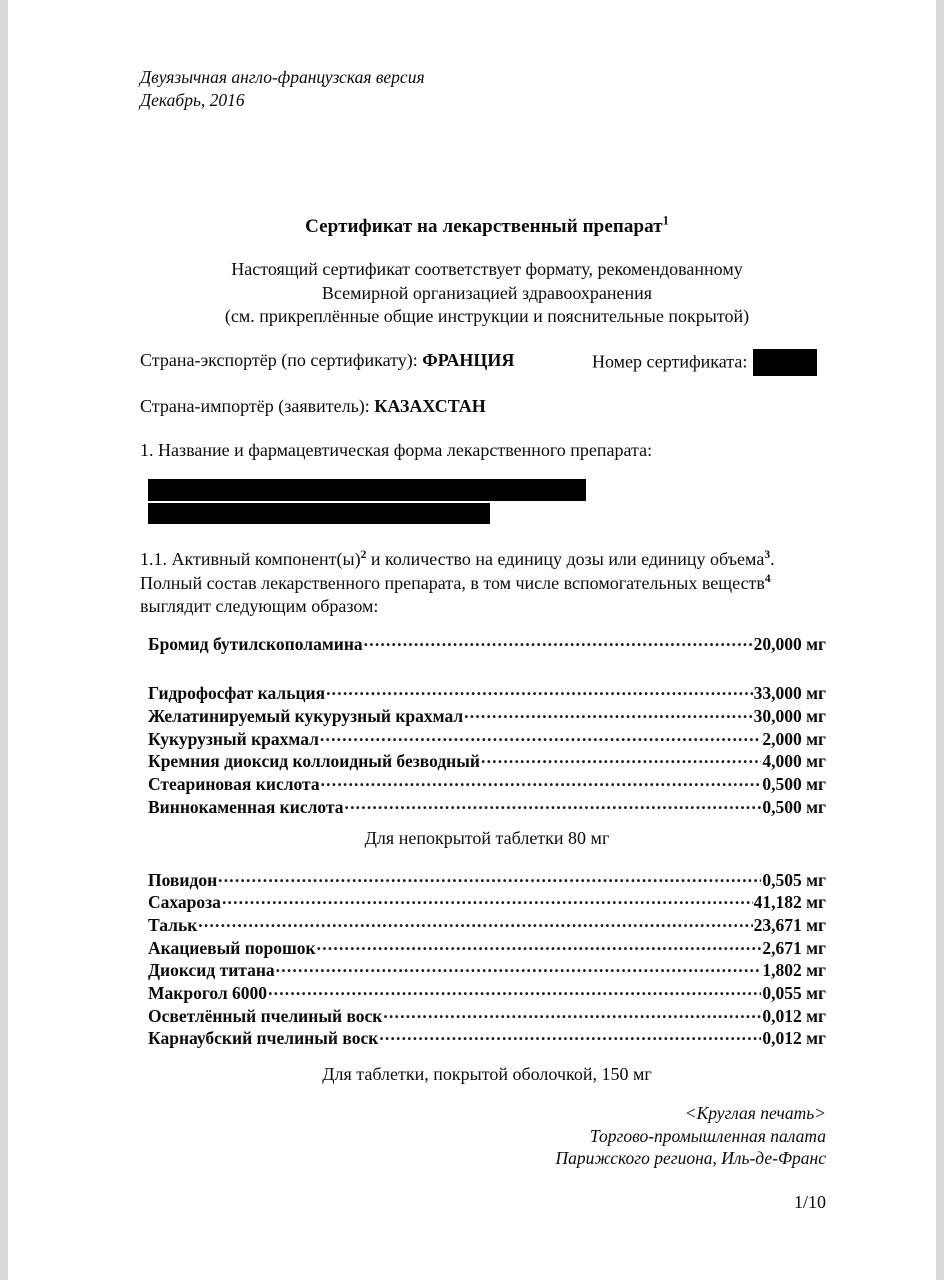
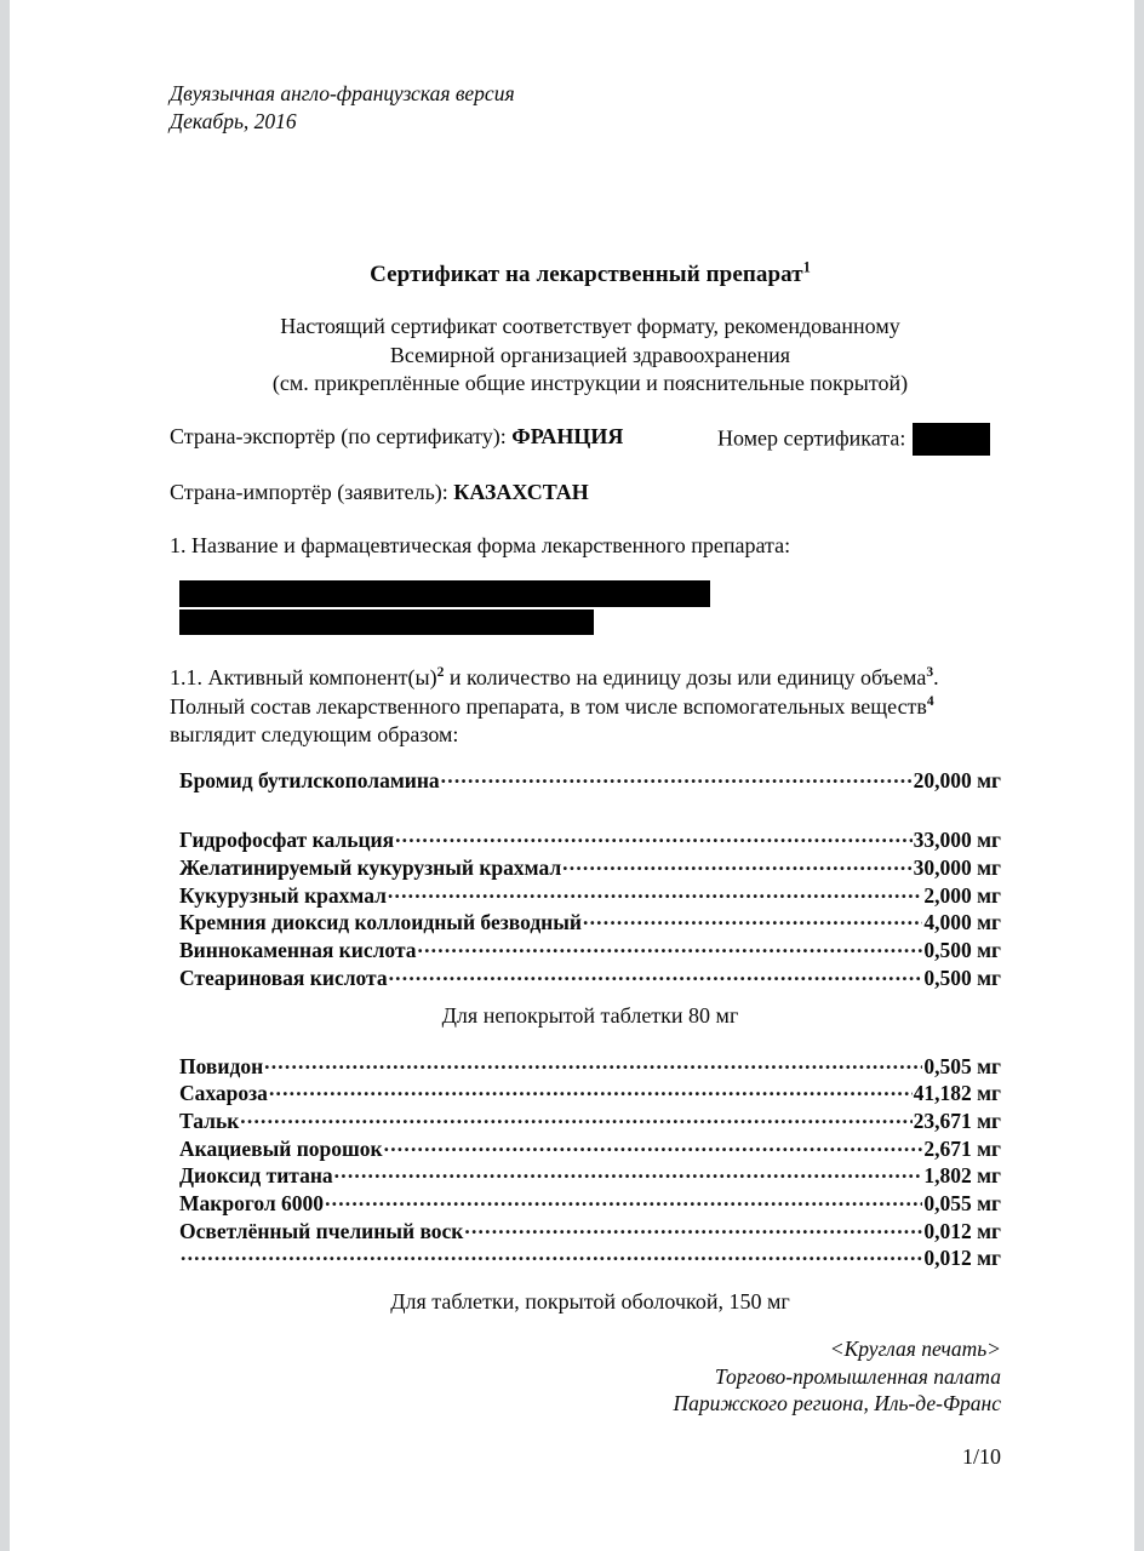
  Двуязычная англо-французская версия
  Декабрь, 2016
  Сертификат на лекарственный препарат1
  Настоящий сертификат соответствует формату, рекомендованному
  Всемирной организацией здравоохранения
  (см. прикреплённые общие инструкции и пояснительные покрытой)
  Страна-экспортёр (по сертификату): ФРАНЦИЯ
  Номер сертификата:
  Страна-импортёр (заявитель): КАЗАХСТАН
  1. Название и фармацевтическая форма лекарственного препарата:
  1.1. Активный компонент(ы)2 и количество на единицу дозы или единицу объема3. Полный состав лекарственного препарата, в том числе вспомогательных веществ4 выглядит следующим образом:
  Бромид бутилскополамина
  20,000 мг
  Гидрофосфат кальция
  33,000 мг
  Желатинируемый кукурузный крахмал
  30,000 мг
  Кукурузный крахмал
  2,000 мг
  Кремния диоксид коллоидный безводный
  4,000 мг
- Стеариновая кислота
+ Виннокаменная кислота
  0,500 мг
- Виннокаменная кислота
+ Стеариновая кислота
  0,500 мг
  Для непокрытой таблетки 80 мг
  Повидон
  0,505 мг
  Сахароза
  41,182 мг
  Тальк
  23,671 мг
  Акациевый порошок
  2,671 мг
  Диоксид титана
  1,802 мг
  Макрогол 6000
  0,055 мг
  Осветлённый пчелиный воск
  0,012 мг
- Карнаубский пчелиный воск
  0,012 мг
  Для таблетки, покрытой оболочкой, 150 мг
  <Круглая печать>
  Торгово-промышленная палата
  Парижского региона, Иль-де-Франс
  1/10
